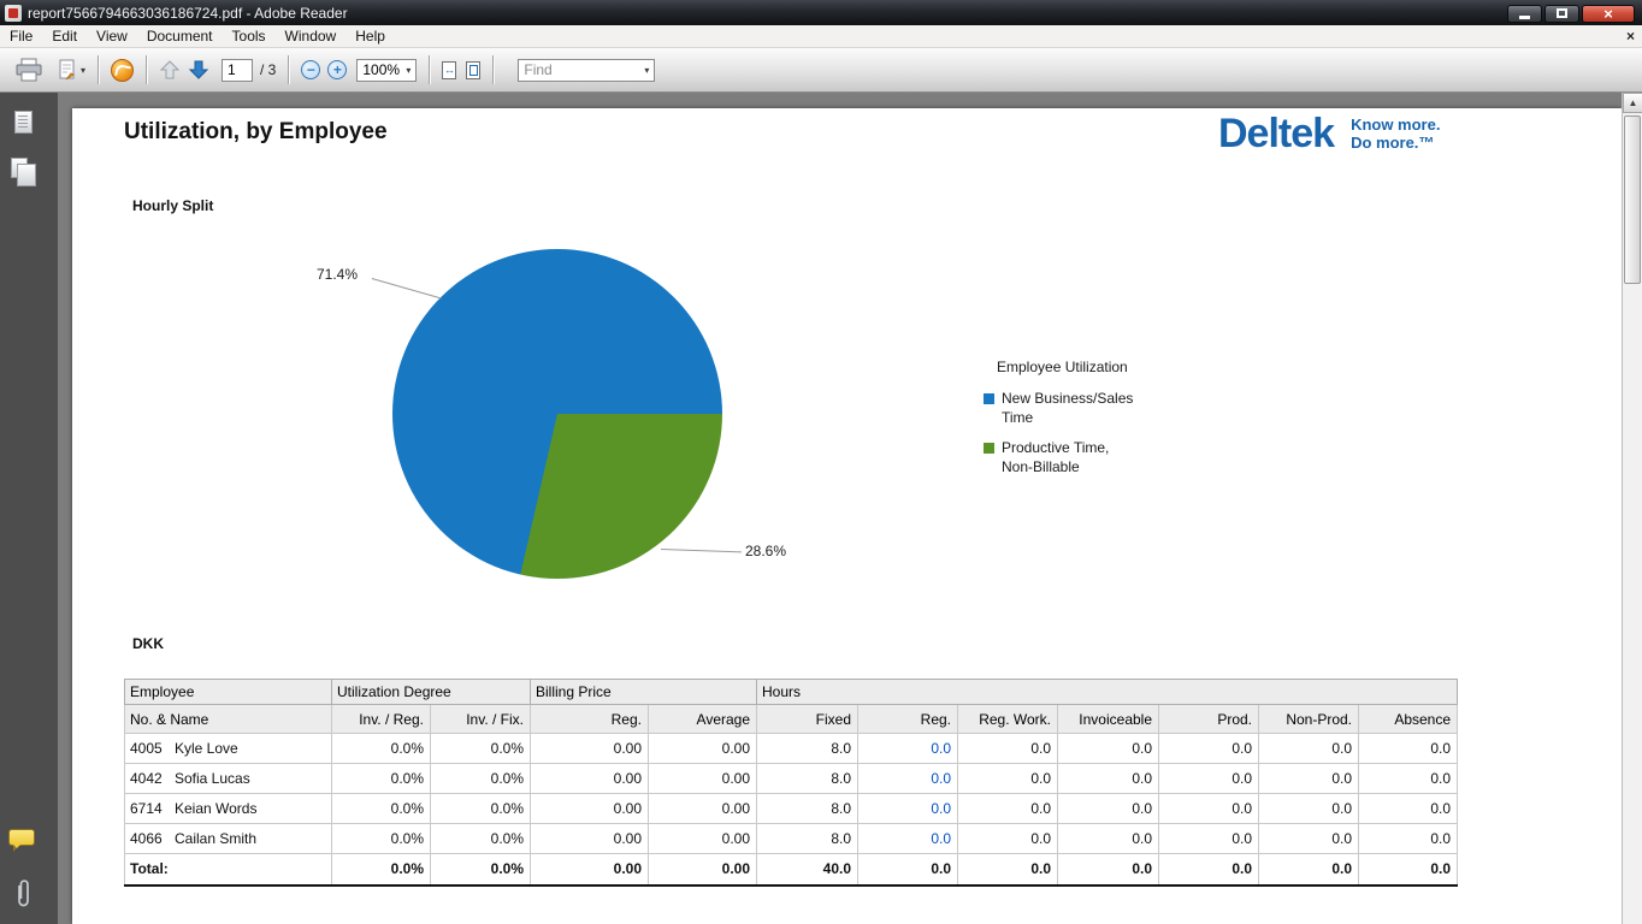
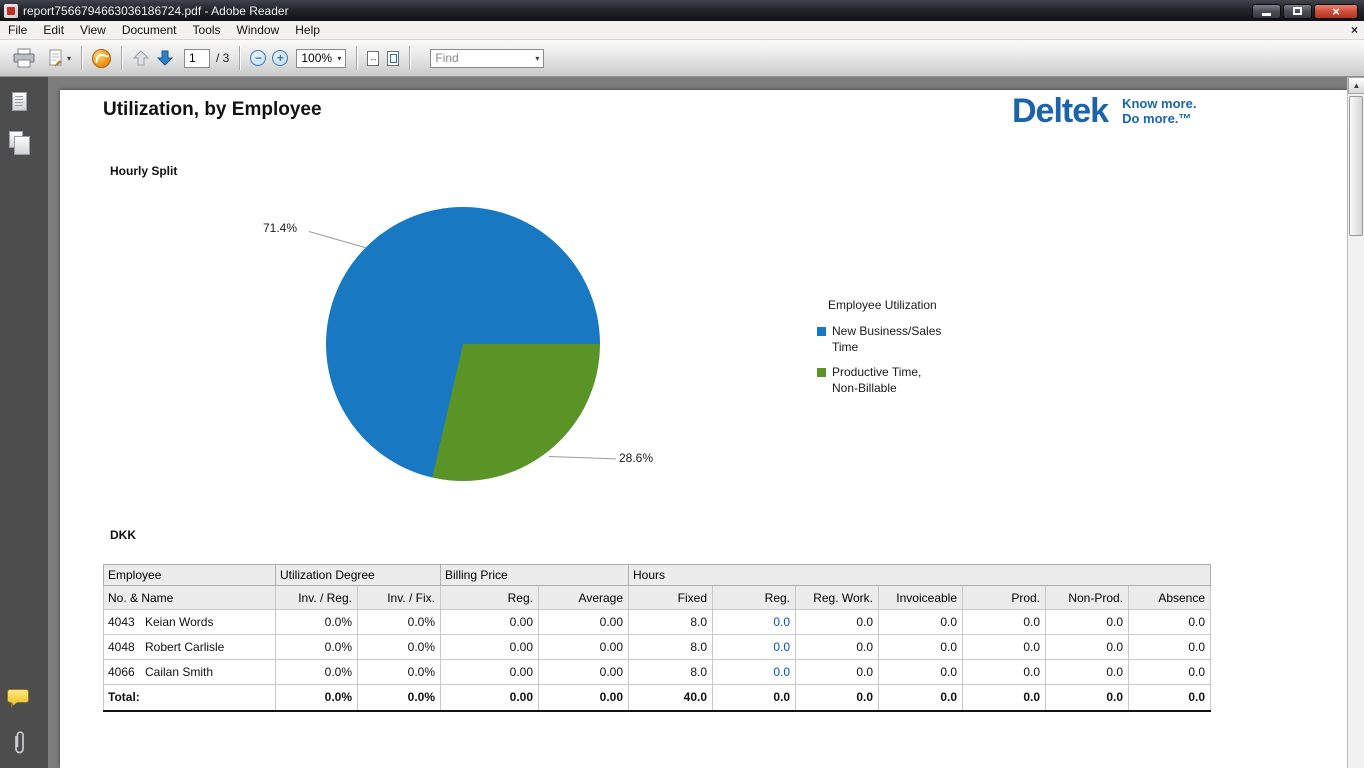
  report7566794663036186724.pdf - Adobe Reader
  ×
  File
  Edit
  View
  Document
  Tools
  Window
  Help
  ×
  ▾
  1
  / 3
  −
  +
  100%
  ▾
  ↔
  Find
  ▾
  Utilization, by Employee
  Deltek
  Know more.
  Do more.™
  Hourly Split
  71.4%
  28.6%
  Employee Utilization
  New Business/Sales Time
  Productive Time, Non-Billable
  DKK
  Employee	Utilization Degree	Billing Price	Hours
  No. & Name	Inv. / Reg.	Inv. / Fix.	Reg.	Average	Fixed	Reg.	Reg. Work.	Invoiceable	Prod.	Non-Prod.	Absence
- 4005 Kyle Love	0.0%	0.0%	0.00	0.00	8.0	0.0	0.0	0.0	0.0	0.0	0.0
- 4042 Sofia Lucas	0.0%	0.0%	0.00	0.00	8.0	0.0	0.0	0.0	0.0	0.0	0.0
- 6714 Keian Words	0.0%	0.0%	0.00	0.00	8.0	0.0	0.0	0.0	0.0	0.0	0.0
+ 4043 Keian Words	0.0%	0.0%	0.00	0.00	8.0	0.0	0.0	0.0	0.0	0.0	0.0
+ 4048 Robert Carlisle	0.0%	0.0%	0.00	0.00	8.0	0.0	0.0	0.0	0.0	0.0	0.0
  4066 Cailan Smith	0.0%	0.0%	0.00	0.00	8.0	0.0	0.0	0.0	0.0	0.0	0.0
  Total:	0.0%	0.0%	0.00	0.00	40.0	0.0	0.0	0.0	0.0	0.0	0.0
  ▲
